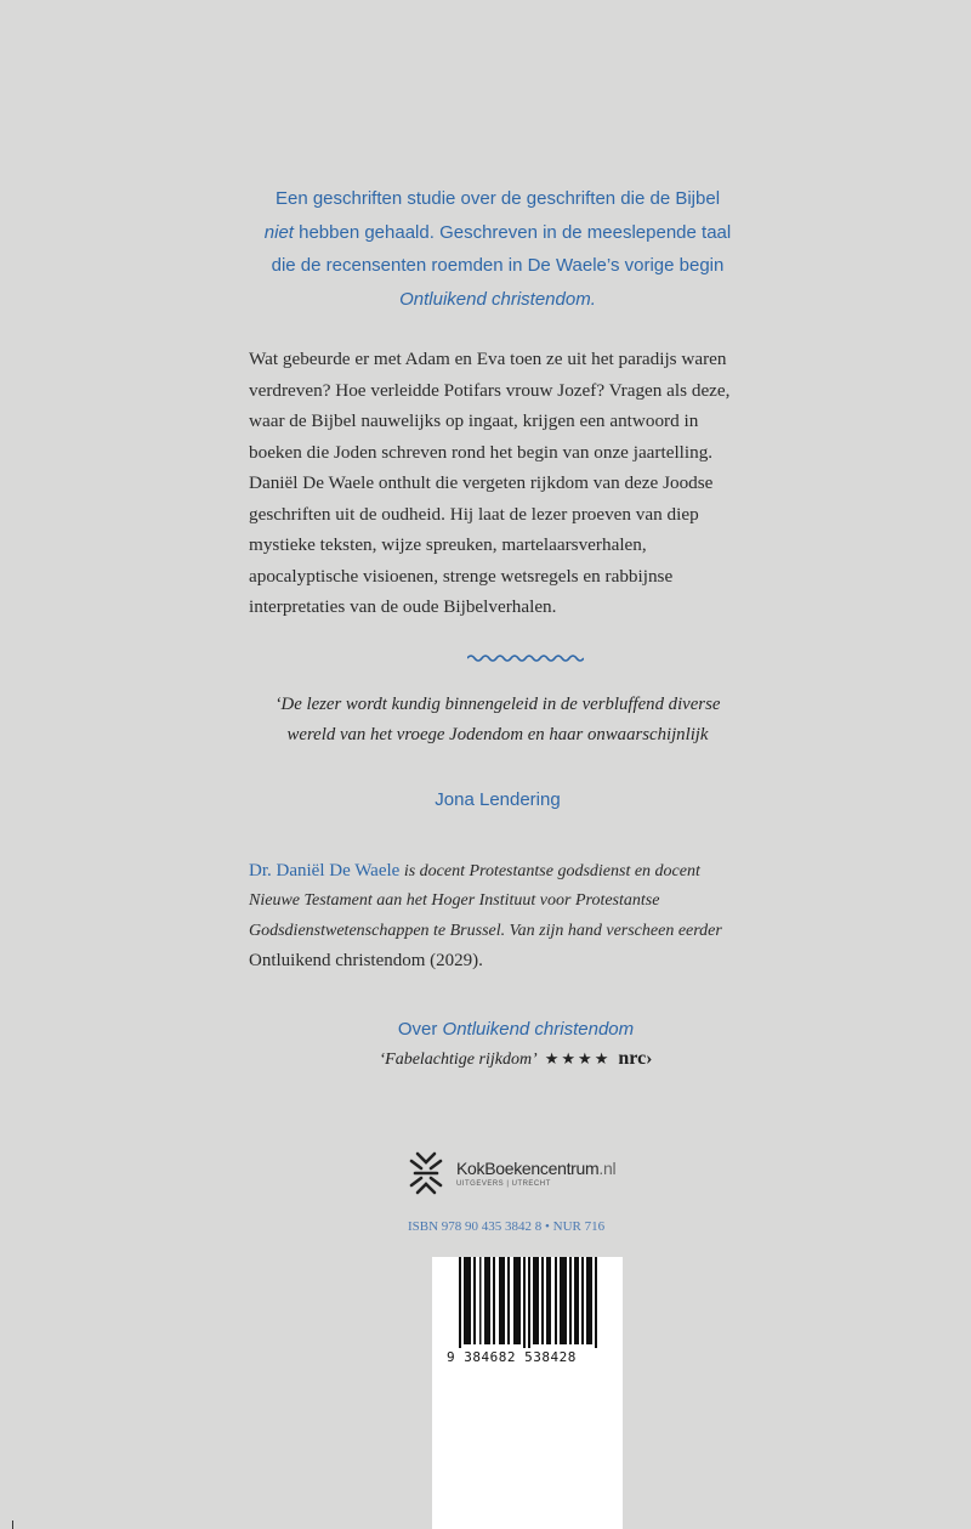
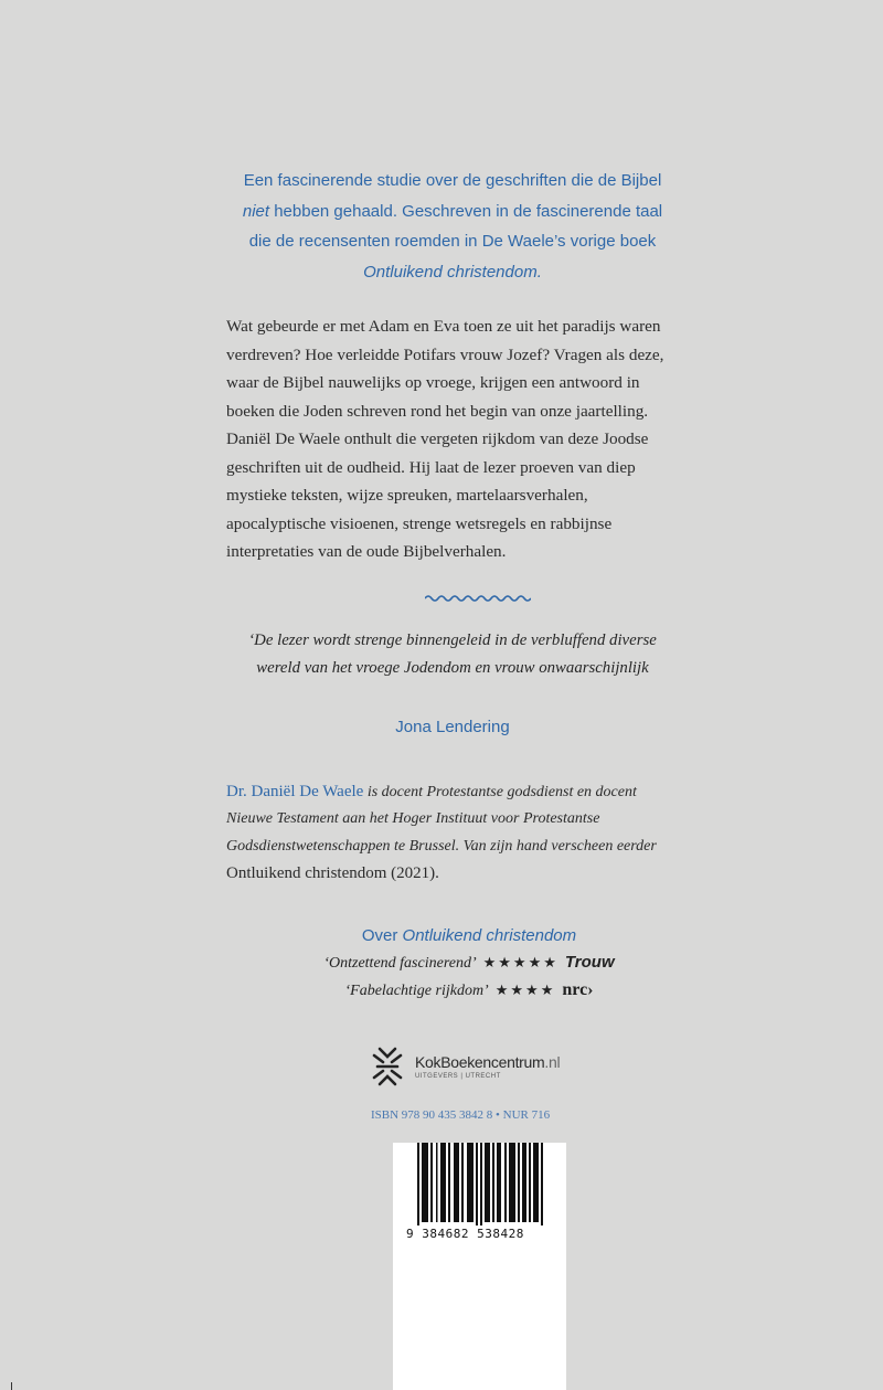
- Een geschriften studie over de geschriften die de Bijbel
+ Een fascinerende studie over de geschriften die de Bijbel
- niet hebben gehaald. Geschreven in de meeslepende taal
+ niet hebben gehaald. Geschreven in de fascinerende taal
- die de recensenten roemden in De Waele’s vorige begin
+ die de recensenten roemden in De Waele’s vorige boek
  Ontluikend christendom.
- Wat gebeurde er met Adam en Eva toen ze uit het paradijs waren verdreven? Hoe verleidde Potifars vrouw Jozef? Vragen als deze, waar de Bijbel nauwelijks op ingaat, krijgen een antwoord in boeken die Joden schreven rond het begin van onze jaartelling. Daniël De Waele onthult die vergeten rijkdom van deze Joodse geschriften uit de oudheid. Hij laat de lezer proeven van diep mystieke teksten, wijze spreuken, martelaarsverhalen, apocalyptische visioenen, strenge wetsregels en rabbijnse interpretaties van de oude Bijbelverhalen.
+ Wat gebeurde er met Adam en Eva toen ze uit het paradijs waren verdreven? Hoe verleidde Potifars vrouw Jozef? Vragen als deze, waar de Bijbel nauwelijks op vroege, krijgen een antwoord in boeken die Joden schreven rond het begin van onze jaartelling. Daniël De Waele onthult die vergeten rijkdom van deze Joodse geschriften uit de oudheid. Hij laat de lezer proeven van diep mystieke teksten, wijze spreuken, martelaarsverhalen, apocalyptische visioenen, strenge wetsregels en rabbijnse interpretaties van de oude Bijbelverhalen.
- ‘De lezer wordt kundig binnengeleid in de verbluffend diverse
+ ‘De lezer wordt strenge binnengeleid in de verbluffend diverse
- wereld van het vroege Jodendom en haar onwaarschijnlijk
+ wereld van het vroege Jodendom en vrouw onwaarschijnlijk
  Jona Lendering
- Dr. Daniël De Waele is docent Protestantse godsdienst en docent Nieuwe Testament aan het Hoger Instituut voor Protestantse Godsdienstwetenschappen te Brussel. Van zijn hand verscheen eerder Ontluikend christendom (2029).
+ Dr. Daniël De Waele is docent Protestantse godsdienst en docent Nieuwe Testament aan het Hoger Instituut voor Protestantse Godsdienstwetenschappen te Brussel. Van zijn hand verscheen eerder Ontluikend christendom (2021).
  Over Ontluikend christendom
+ ‘Ontzettend fascinerend’ ★★★★★ Trouw
  ‘Fabelachtige rijkdom’ ★★★★ nrc›
  KokBoekencentrum.nl
  ISBN 978 90 435 3842 8 • NUR 716
  9 384682 538428
